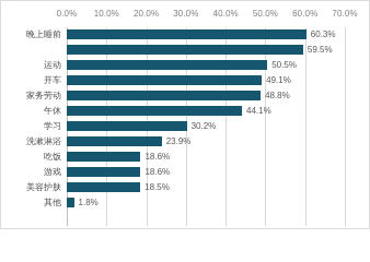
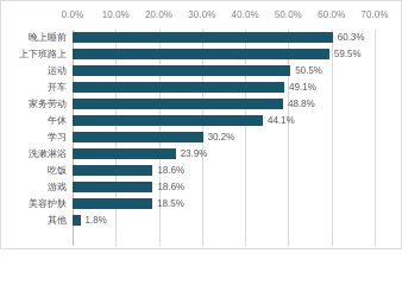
  0.0%
  10.0%
  20.0%
  30.0%
  40.0%
  50.0%
  60.0%
  70.0%
  晚上睡前
  60.3%
+ 上下班路上
  59.5%
  运动
  50.5%
  开车
  49.1%
  家务劳动
  48.8%
  午休
  44.1%
  学习
  30.2%
  洗漱淋浴
  23.9%
  吃饭
  18.6%
  游戏
  18.6%
  美容护肤
  18.5%
  其他
  1.8%
